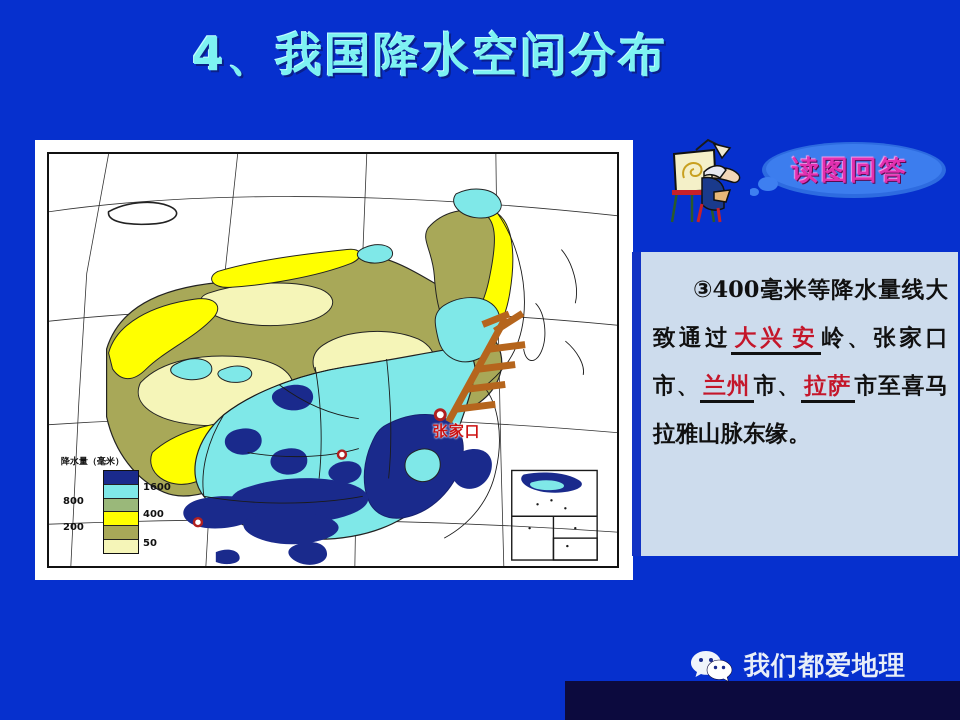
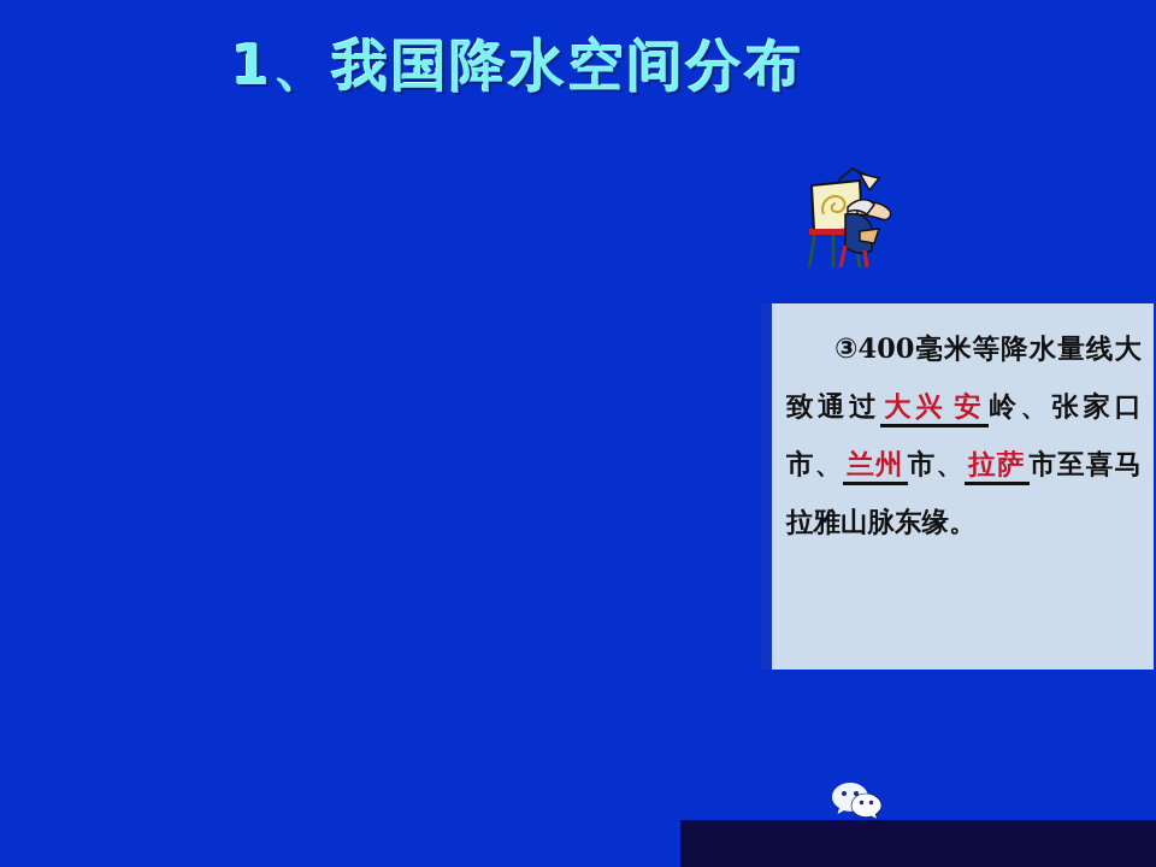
- 4、我国降水空间分布
+ 1、我国降水空间分布
- 张家口
- 降水量（毫米）
- 1600
- 800
- 400
- 200
- 50
- 读图回答
  ③400毫米等降水量线大致通过大兴 安岭、张家口市、兰州市、拉萨市至喜马拉雅山脉东缘。
- 我们都爱地理
